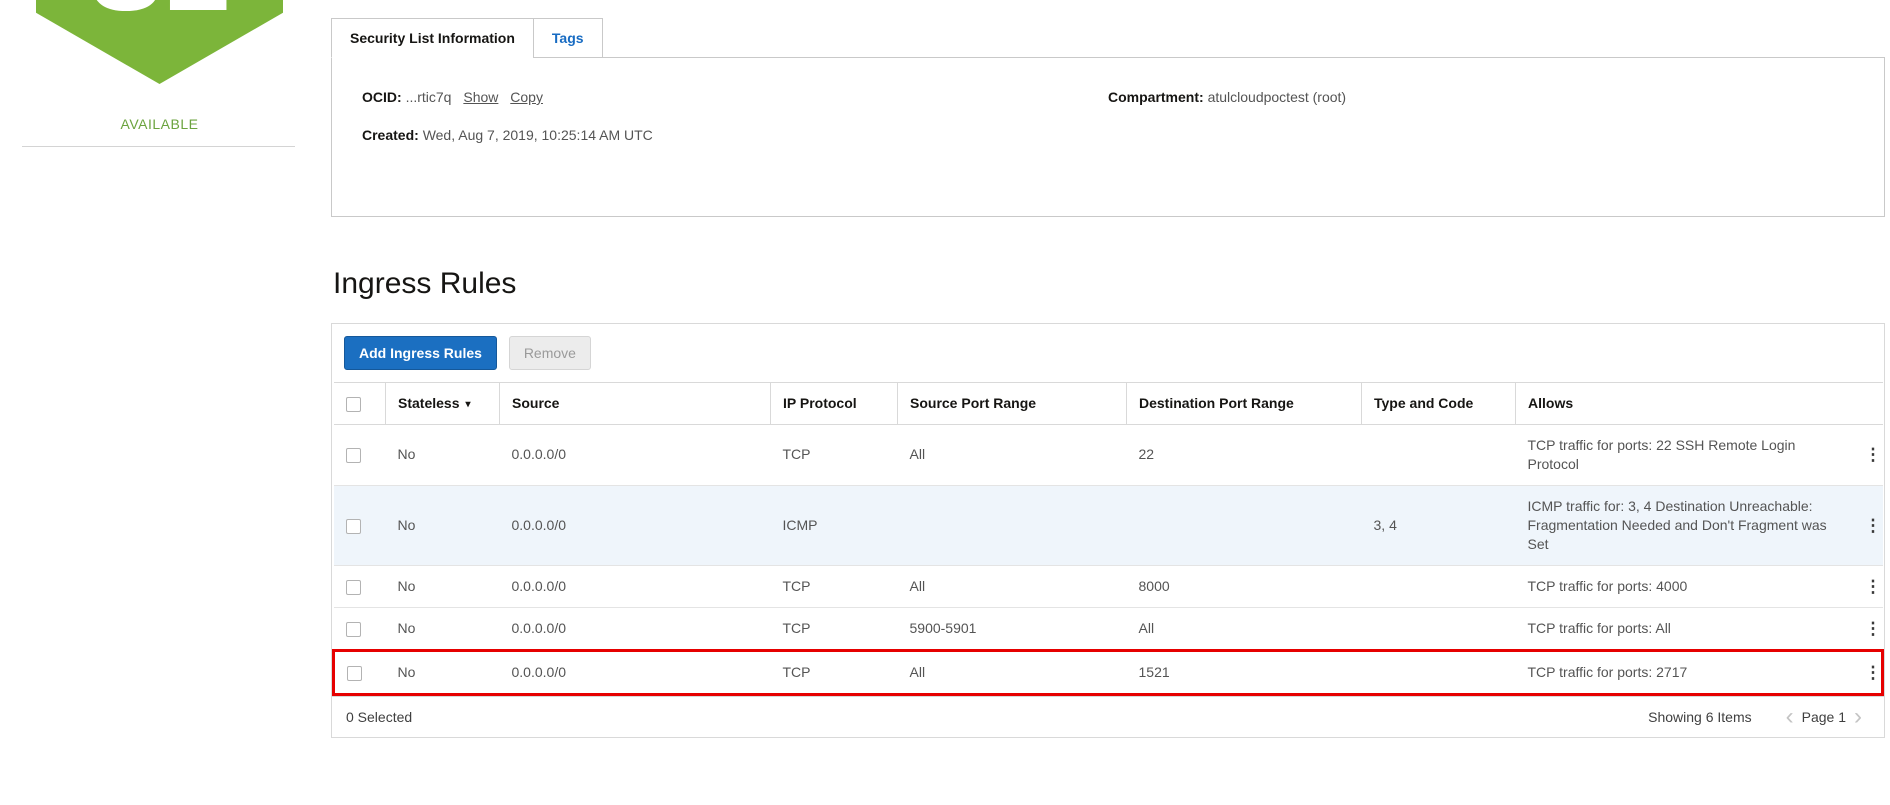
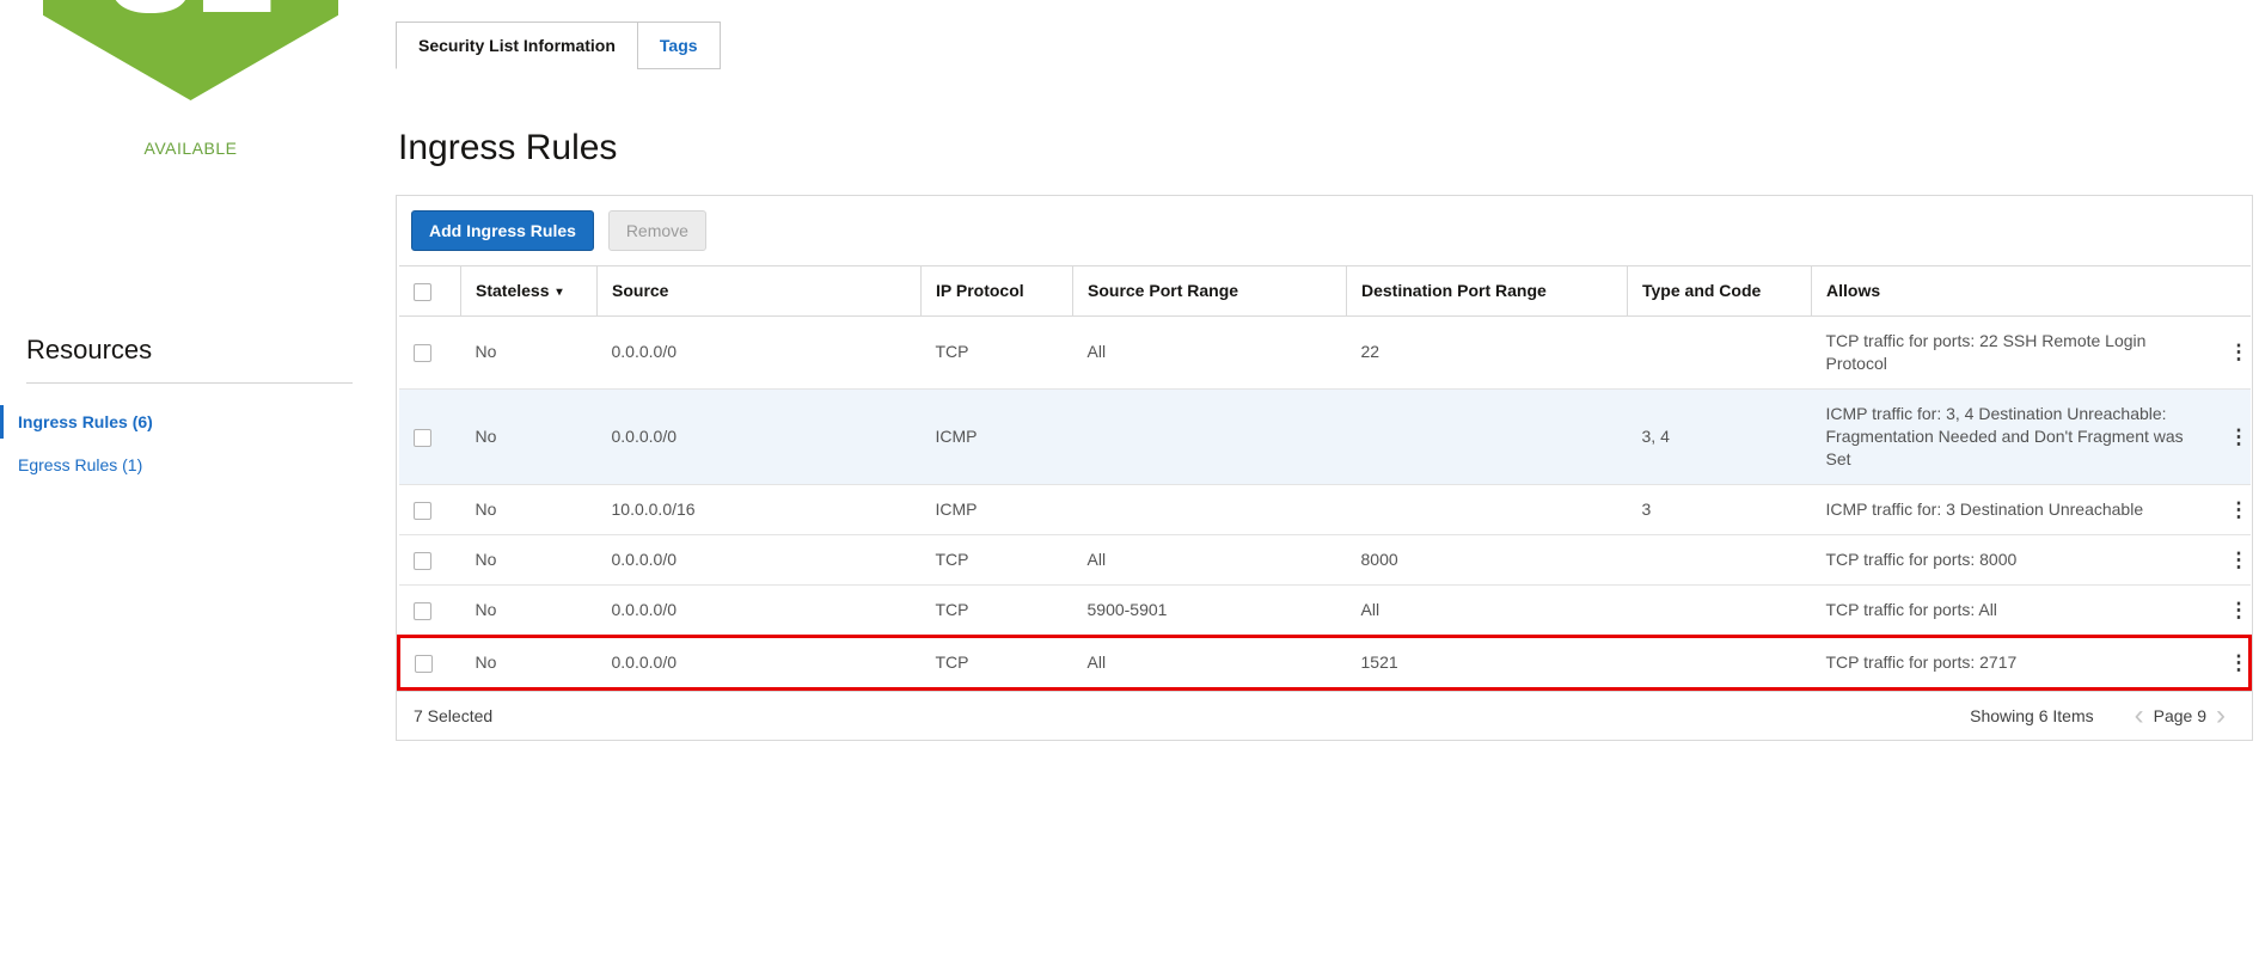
  AVAILABLE
+ Resources
+ Ingress Rules (6)
+ Egress Rules (1)
  Security List Information
  Tags
- OCID: ...rtic7q Show Copy
- Created: Wed, Aug 7, 2019, 10:25:14 AM UTC
- Compartment: atulcloudpoctest (root)
  Ingress Rules
  Add Ingress Rules Remove
  	Stateless ▾	Source	IP Protocol	Source Port Range	Destination Port Range	Type and Code	Allows
  	No	0.0.0.0/0	TCP	All	22		TCP traffic for ports: 22 SSH Remote Login Protocol	⋮
  	No	0.0.0.0/0	ICMP			3, 4	ICMP traffic for: 3, 4 Destination Unreachable: Fragmentation Needed and Don't Fragment was Set	⋮
+ 	No	10.0.0.0/16	ICMP			3	ICMP traffic for: 3 Destination Unreachable	⋮
- 	No	0.0.0.0/0	TCP	All	8000		TCP traffic for ports: 4000	⋮
+ 	No	0.0.0.0/0	TCP	All	8000		TCP traffic for ports: 8000	⋮
  	No	0.0.0.0/0	TCP	5900-5901	All		TCP traffic for ports: All	⋮
  	No	0.0.0.0/0	TCP	All	1521		TCP traffic for ports: 2717	⋮
- 0 Selected
+ 7 Selected
  Showing 6 Items
  ‹
- Page 1
+ Page 9
  ›
